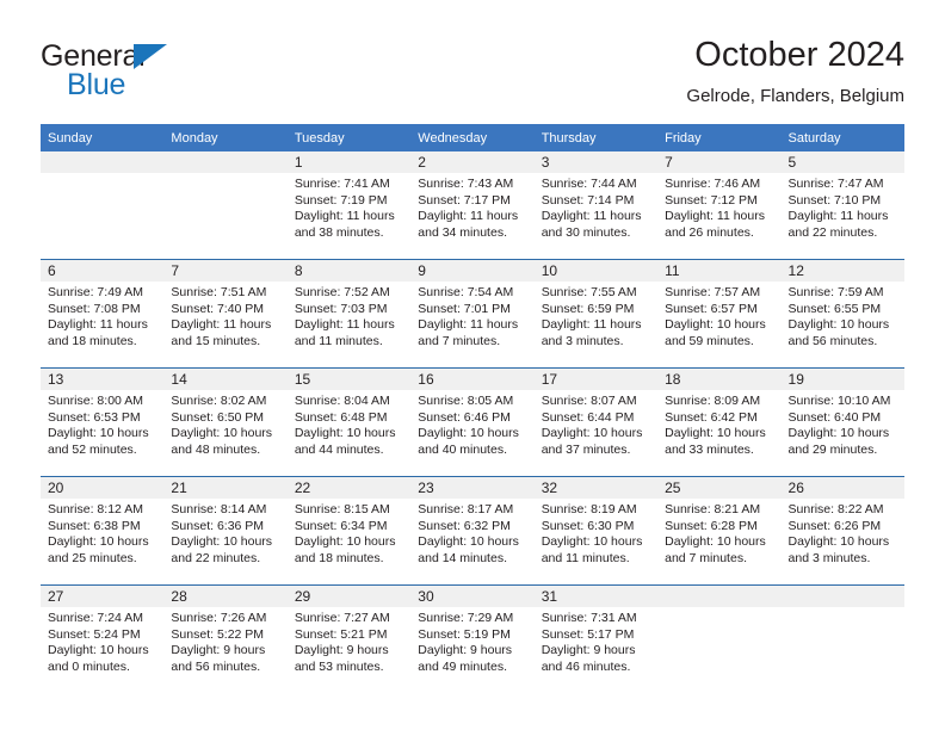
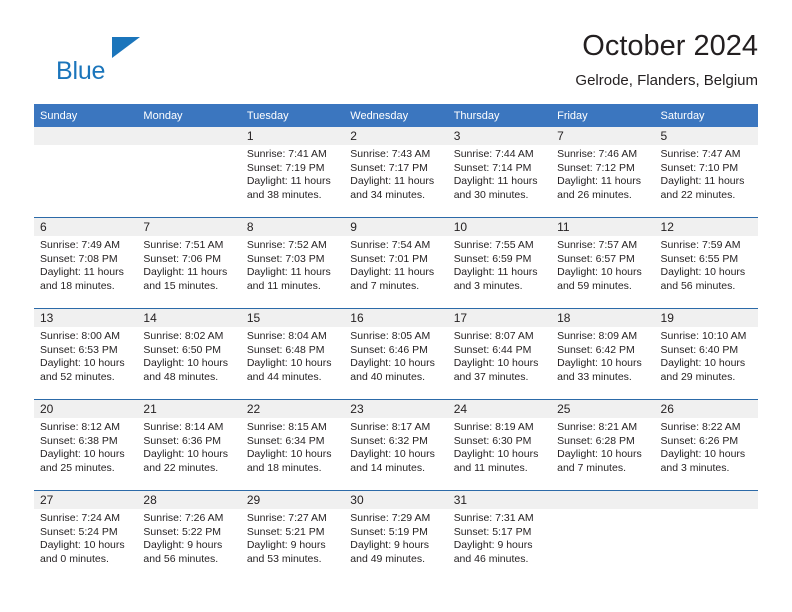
- General
  Blue
  October 2024
  Gelrode, Flanders, Belgium
  Sunday	Monday	Tuesday	Wednesday	Thursday	Friday	Saturday
  		1 Sunrise: 7:41 AM Sunset: 7:19 PM Daylight: 11 hours and 38 minutes.	2 Sunrise: 7:43 AM Sunset: 7:17 PM Daylight: 11 hours and 34 minutes.	3 Sunrise: 7:44 AM Sunset: 7:14 PM Daylight: 11 hours and 30 minutes.	7 Sunrise: 7:46 AM Sunset: 7:12 PM Daylight: 11 hours and 26 minutes.	5 Sunrise: 7:47 AM Sunset: 7:10 PM Daylight: 11 hours and 22 minutes.
- 6 Sunrise: 7:49 AM Sunset: 7:08 PM Daylight: 11 hours and 18 minutes.	7 Sunrise: 7:51 AM Sunset: 7:40 PM Daylight: 11 hours and 15 minutes.	8 Sunrise: 7:52 AM Sunset: 7:03 PM Daylight: 11 hours and 11 minutes.	9 Sunrise: 7:54 AM Sunset: 7:01 PM Daylight: 11 hours and 7 minutes.	10 Sunrise: 7:55 AM Sunset: 6:59 PM Daylight: 11 hours and 3 minutes.	11 Sunrise: 7:57 AM Sunset: 6:57 PM Daylight: 10 hours and 59 minutes.	12 Sunrise: 7:59 AM Sunset: 6:55 PM Daylight: 10 hours and 56 minutes.
+ 6 Sunrise: 7:49 AM Sunset: 7:08 PM Daylight: 11 hours and 18 minutes.	7 Sunrise: 7:51 AM Sunset: 7:06 PM Daylight: 11 hours and 15 minutes.	8 Sunrise: 7:52 AM Sunset: 7:03 PM Daylight: 11 hours and 11 minutes.	9 Sunrise: 7:54 AM Sunset: 7:01 PM Daylight: 11 hours and 7 minutes.	10 Sunrise: 7:55 AM Sunset: 6:59 PM Daylight: 11 hours and 3 minutes.	11 Sunrise: 7:57 AM Sunset: 6:57 PM Daylight: 10 hours and 59 minutes.	12 Sunrise: 7:59 AM Sunset: 6:55 PM Daylight: 10 hours and 56 minutes.
  13 Sunrise: 8:00 AM Sunset: 6:53 PM Daylight: 10 hours and 52 minutes.	14 Sunrise: 8:02 AM Sunset: 6:50 PM Daylight: 10 hours and 48 minutes.	15 Sunrise: 8:04 AM Sunset: 6:48 PM Daylight: 10 hours and 44 minutes.	16 Sunrise: 8:05 AM Sunset: 6:46 PM Daylight: 10 hours and 40 minutes.	17 Sunrise: 8:07 AM Sunset: 6:44 PM Daylight: 10 hours and 37 minutes.	18 Sunrise: 8:09 AM Sunset: 6:42 PM Daylight: 10 hours and 33 minutes.	19 Sunrise: 10:10 AM Sunset: 6:40 PM Daylight: 10 hours and 29 minutes.
- 20 Sunrise: 8:12 AM Sunset: 6:38 PM Daylight: 10 hours and 25 minutes.	21 Sunrise: 8:14 AM Sunset: 6:36 PM Daylight: 10 hours and 22 minutes.	22 Sunrise: 8:15 AM Sunset: 6:34 PM Daylight: 10 hours and 18 minutes.	23 Sunrise: 8:17 AM Sunset: 6:32 PM Daylight: 10 hours and 14 minutes.	32 Sunrise: 8:19 AM Sunset: 6:30 PM Daylight: 10 hours and 11 minutes.	25 Sunrise: 8:21 AM Sunset: 6:28 PM Daylight: 10 hours and 7 minutes.	26 Sunrise: 8:22 AM Sunset: 6:26 PM Daylight: 10 hours and 3 minutes.
+ 20 Sunrise: 8:12 AM Sunset: 6:38 PM Daylight: 10 hours and 25 minutes.	21 Sunrise: 8:14 AM Sunset: 6:36 PM Daylight: 10 hours and 22 minutes.	22 Sunrise: 8:15 AM Sunset: 6:34 PM Daylight: 10 hours and 18 minutes.	23 Sunrise: 8:17 AM Sunset: 6:32 PM Daylight: 10 hours and 14 minutes.	24 Sunrise: 8:19 AM Sunset: 6:30 PM Daylight: 10 hours and 11 minutes.	25 Sunrise: 8:21 AM Sunset: 6:28 PM Daylight: 10 hours and 7 minutes.	26 Sunrise: 8:22 AM Sunset: 6:26 PM Daylight: 10 hours and 3 minutes.
  27 Sunrise: 7:24 AM Sunset: 5:24 PM Daylight: 10 hours and 0 minutes.	28 Sunrise: 7:26 AM Sunset: 5:22 PM Daylight: 9 hours and 56 minutes.	29 Sunrise: 7:27 AM Sunset: 5:21 PM Daylight: 9 hours and 53 minutes.	30 Sunrise: 7:29 AM Sunset: 5:19 PM Daylight: 9 hours and 49 minutes.	31 Sunrise: 7:31 AM Sunset: 5:17 PM Daylight: 9 hours and 46 minutes.
